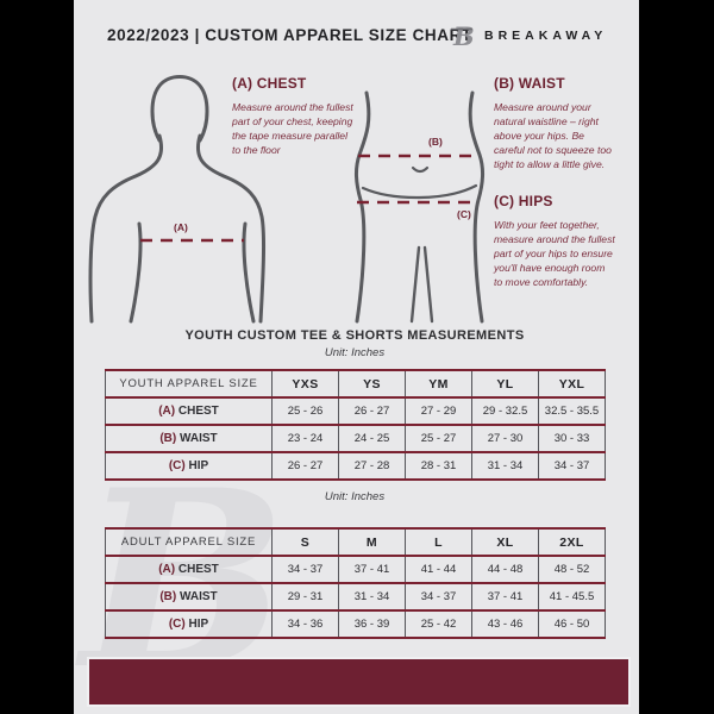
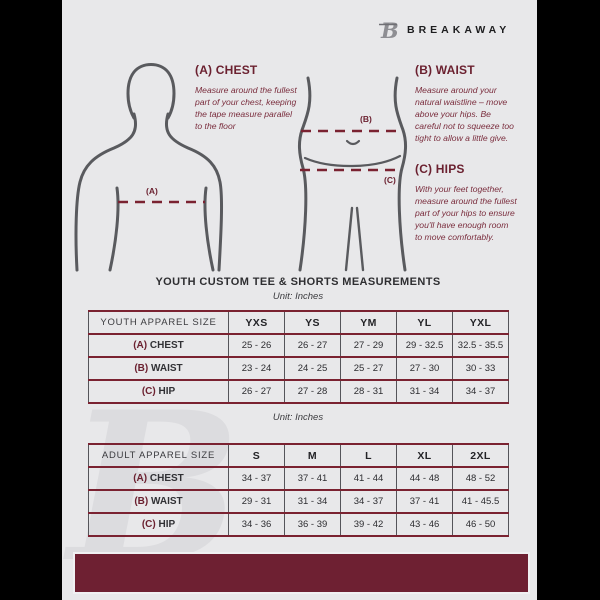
- 2022/2023 | CUSTOM APPAREL SIZE CHART
  B
  BREAKAWAY
  (A)
  (A) CHEST
  Measure around the fullest part of your chest, keeping the tape measure parallel to the floor
  (B)
  (C)
  (B) WAIST
- Measure around your natural waistline – right above your hips. Be careful not to squeeze too tight to allow a little give.
+ Measure around your natural waistline – move above your hips. Be careful not to squeeze too tight to allow a little give.
  (C) HIPS
  With your feet together, measure around the fullest part of your hips to ensure you'll have enough room to move comfortably.
  B
  YOUTH CUSTOM TEE & SHORTS MEASUREMENTS
  Unit: Inches
  YOUTH APPAREL SIZE	YXS	YS	YM	YL	YXL
  (A) CHEST	25 - 26	26 - 27	27 - 29	29 - 32.5	32.5 - 35.5
  (B) WAIST	23 - 24	24 - 25	25 - 27	27 - 30	30 - 33
  (C) HIP	26 - 27	27 - 28	28 - 31	31 - 34	34 - 37
  Unit: Inches
  ADULT APPAREL SIZE	S	M	L	XL	2XL
  (A) CHEST	34 - 37	37 - 41	41 - 44	44 - 48	48 - 52
  (B) WAIST	29 - 31	31 - 34	34 - 37	37 - 41	41 - 45.5
- (C) HIP	34 - 36	36 - 39	25 - 42	43 - 46	46 - 50
+ (C) HIP	34 - 36	36 - 39	39 - 42	43 - 46	46 - 50
